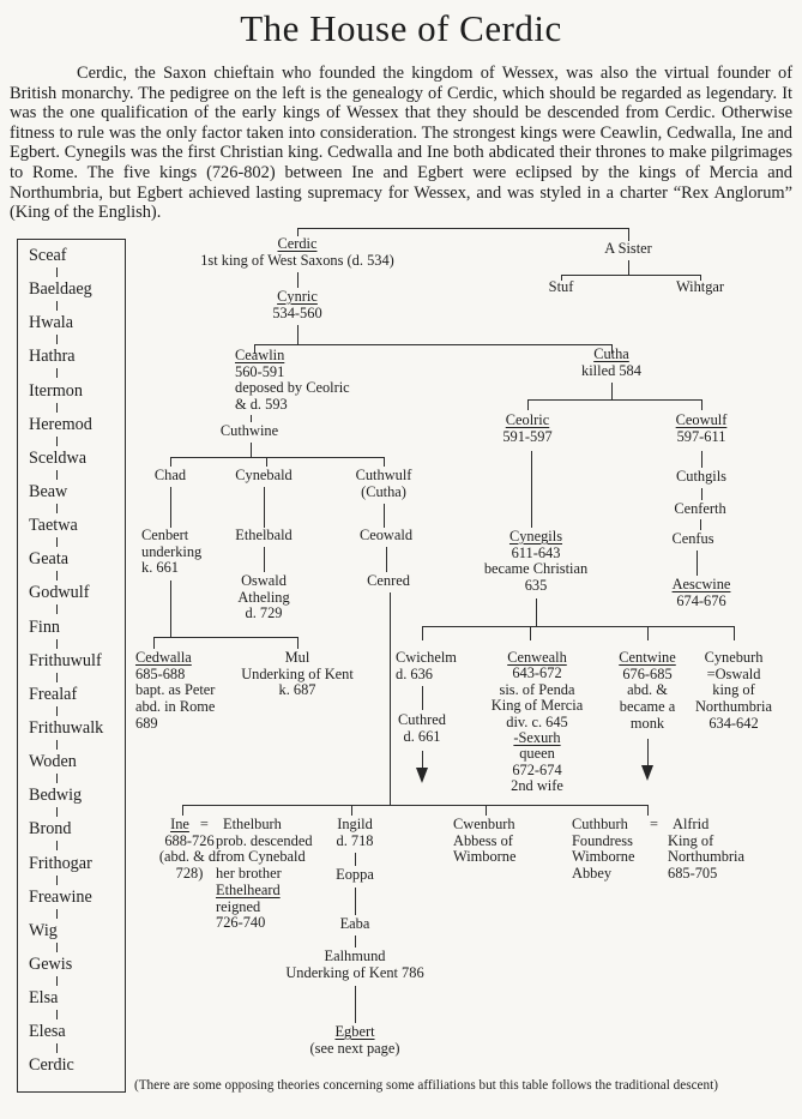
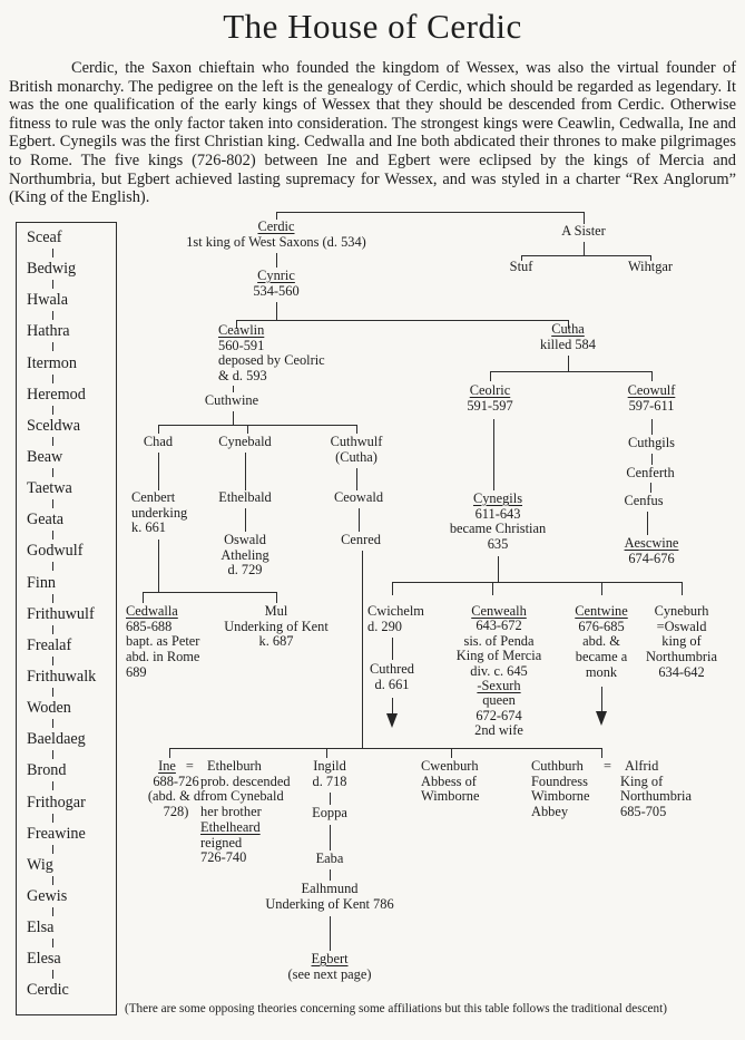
  The House of Cerdic
  Cerdic, the Saxon chieftain who founded the kingdom of Wessex, was also the virtual founder of British monarchy. The pedigree on the left is the genealogy of Cerdic, which should be regarded as legendary. It was the one qualification of the early kings of Wessex that they should be descended from Cerdic. Otherwise fitness to rule was the only factor taken into consideration. The strongest kings were Ceawlin, Cedwalla, Ine and Egbert. Cynegils was the first Christian king. Cedwalla and Ine both abdicated their thrones to make pilgrimages to Rome. The five kings (726-802) between Ine and Egbert were eclipsed by the kings of Mercia and Northumbria, but Egbert achieved lasting supremacy for Wessex, and was styled in a charter “Rex Anglorum” (King of the English).
  (There are some opposing theories concerning some affiliations but this table follows the traditional descent)
  Sceaf
- Baeldaeg
+ Bedwig
  Hwala
  Hathra
  Itermon
  Heremod
  Sceldwa
  Beaw
  Taetwa
  Geata
  Godwulf
  Finn
  Frithuwulf
  Frealaf
  Frithuwalk
  Woden
- Bedwig
+ Baeldaeg
  Brond
  Frithogar
  Freawine
  Wig
  Gewis
  Elsa
  Elesa
  Cerdic
  Cerdic
  1st king of West Saxons (d. 534)
  A Sister
  Stuf
  Wihtgar
  Cynric
  534-560
  Ceawlin
  560-591
  deposed by Ceolric
  & d. 593
  Cutha
  killed 584
  Ceolric
  591-597
  Ceowulf
  597-611
  Cuthwine
  Chad
  Cynebald
  Cuthwulf
  (Cutha)
  Cuthgils
  Cenferth
  Cenbert
  underking
  k. 661
  Ethelbald
  Ceowald
  Cynegils
  611-643
  became Christian
  635
  Cenfus
  Oswald
  Atheling
  d. 729
  Cenred
  Aescwine
  674-676
  Cedwalla
  685-688
  bapt. as Peter
  abd. in Rome
  689
  Mul
  Underking of Kent
  k. 687
  Cwichelm
- d. 636
+ d. 290
  Cenwealh
  643-672
  sis. of Penda
  King of Mercia
  div. c. 645
  -Sexurh
  queen
  672-674
  2nd wife
  Centwine
  676-685
  abd. &
  became a
  monk
  Cyneburh
  =Oswald
  king of
  Northumbria
  634-642
  Cuthred
  d. 661
  Ine =
  688-726
  (abd. & d.
  728)
  Ethelburh
  prob. descended
  from Cynebald
  her brother
  Ethelheard
  reigned
  726-740
  Ingild
  d. 718
  Cwenburh
  Abbess of
  Wimborne
  Cuthburh
  Foundress
  Wimborne
  Abbey
  =
  Alfrid
  King of
  Northumbria
  685-705
  Eoppa
  Eaba
  Ealhmund
  Underking of Kent 786
  Egbert
  (see next page)
